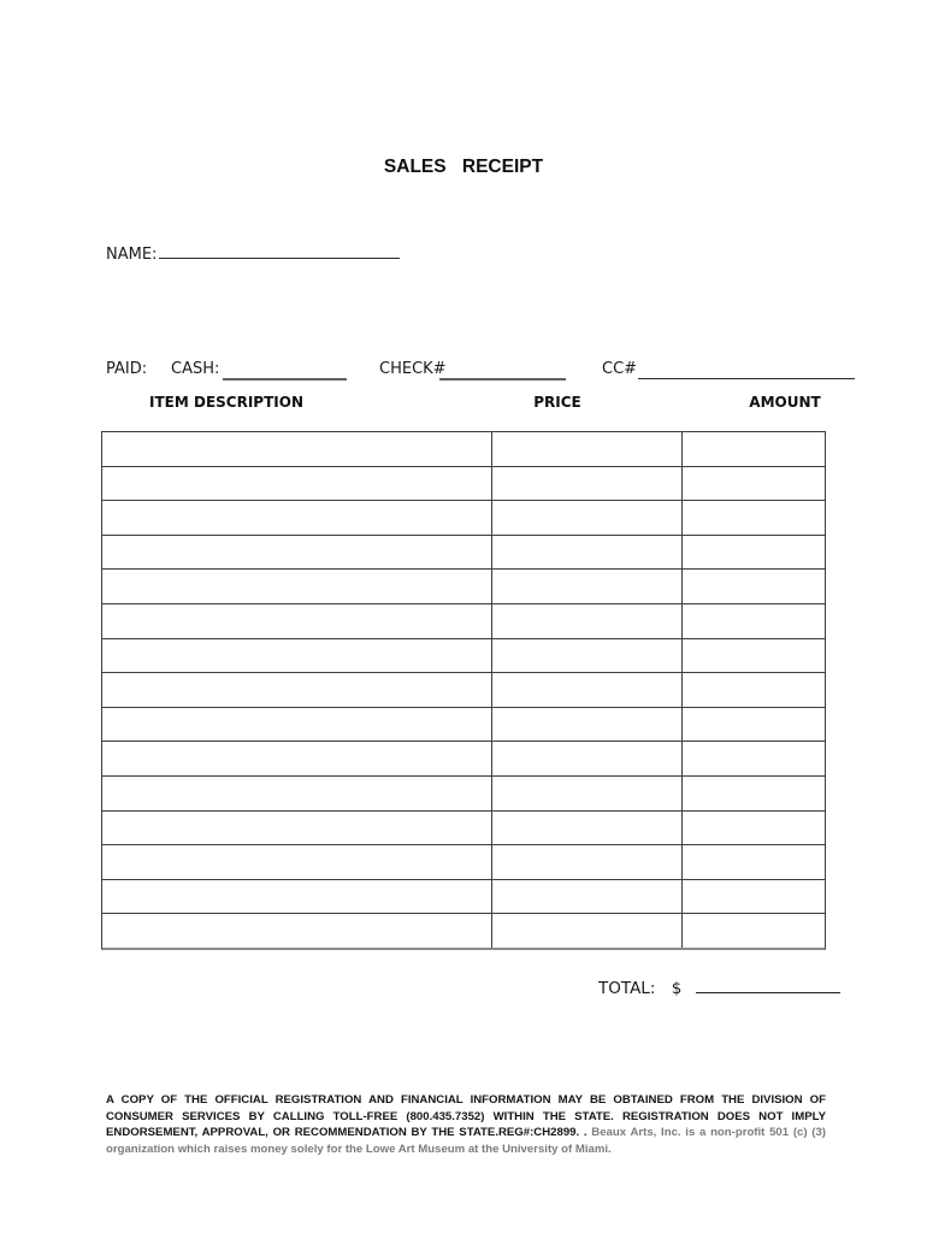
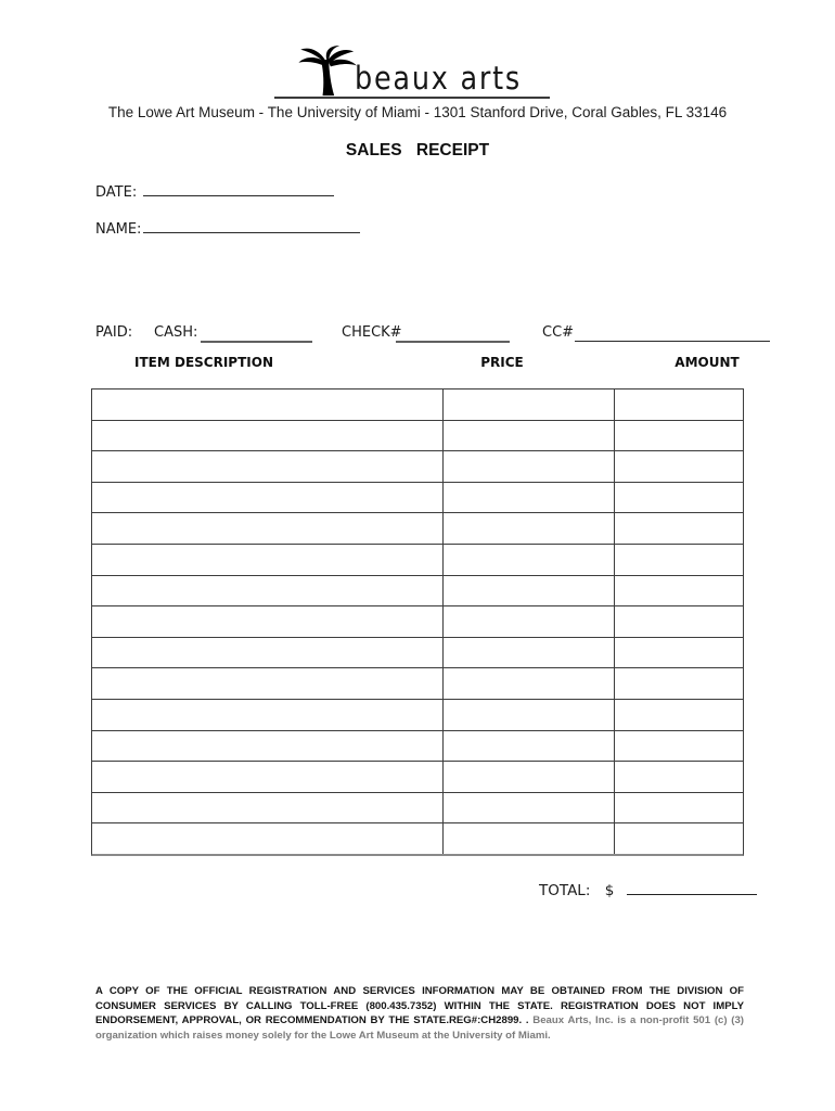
+ beaux arts
+ The Lowe Art Museum - The University of Miami - 1301 Stanford Drive, Coral Gables, FL 33146
  SALES RECEIPT
+ DATE:
  NAME:
  PAID:
  CASH:
  CHECK#
  CC#
  ITEM DESCRIPTION
  PRICE
  AMOUNT
  TOTAL: $
- A COPY OF THE OFFICIAL REGISTRATION AND FINANCIAL INFORMATION MAY BE OBTAINED FROM THE DIVISION OF CONSUMER SERVICES BY CALLING TOLL-FREE (800.435.7352) WITHIN THE STATE. REGISTRATION DOES NOT IMPLY ENDORSEMENT, APPROVAL, OR RECOMMENDATION BY THE STATE.REG#:CH2899. . Beaux Arts, Inc. is a non-profit 501 (c) (3) organization which raises money solely for the Lowe Art Museum at the University of Miami.
+ A COPY OF THE OFFICIAL REGISTRATION AND SERVICES INFORMATION MAY BE OBTAINED FROM THE DIVISION OF CONSUMER SERVICES BY CALLING TOLL-FREE (800.435.7352) WITHIN THE STATE. REGISTRATION DOES NOT IMPLY ENDORSEMENT, APPROVAL, OR RECOMMENDATION BY THE STATE.REG#:CH2899. . Beaux Arts, Inc. is a non-profit 501 (c) (3) organization which raises money solely for the Lowe Art Museum at the University of Miami.
